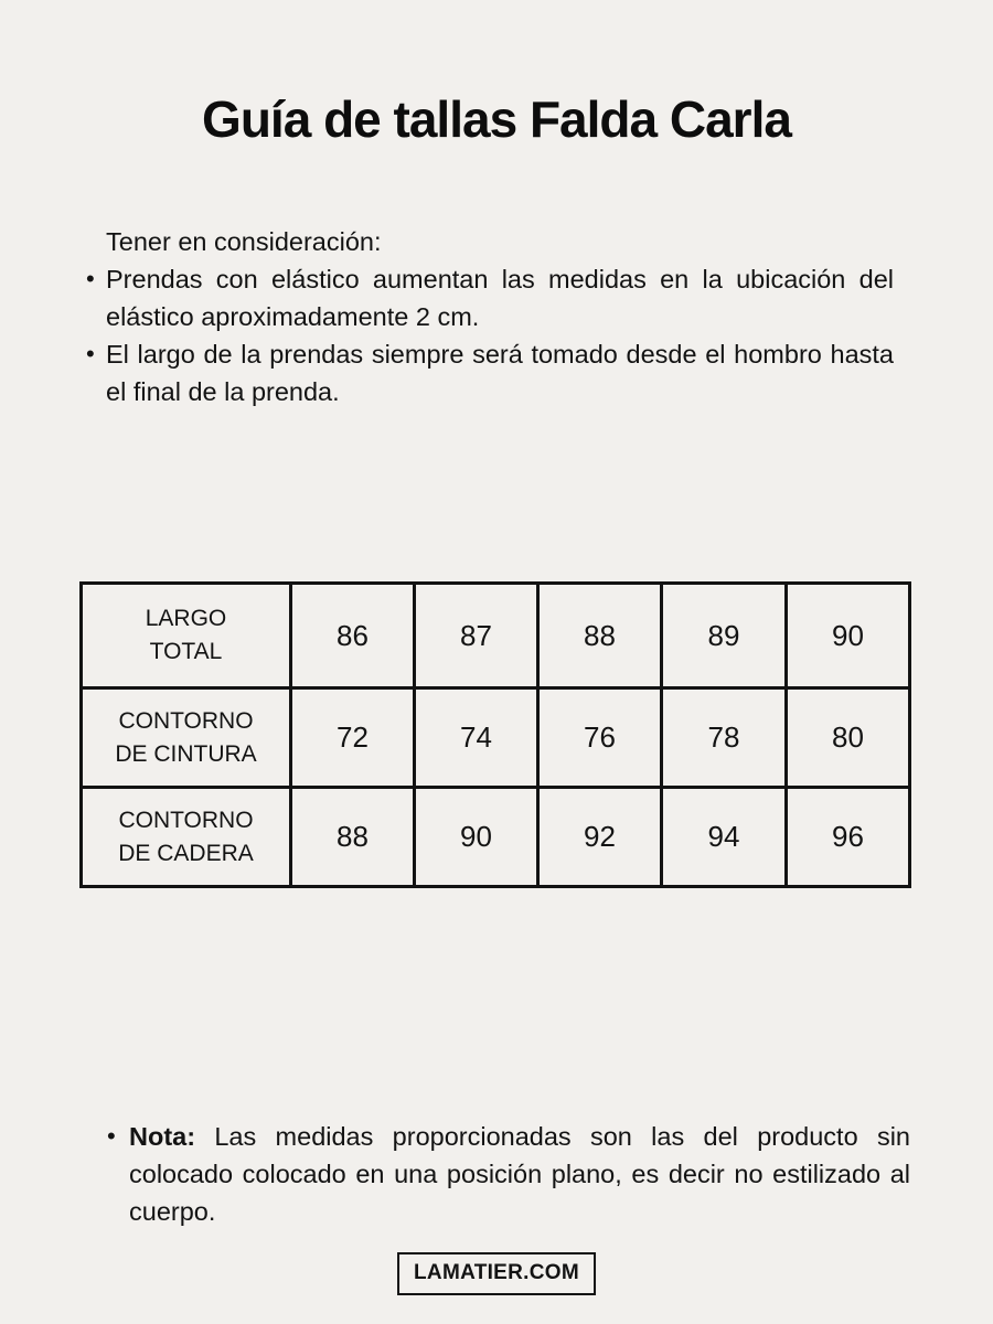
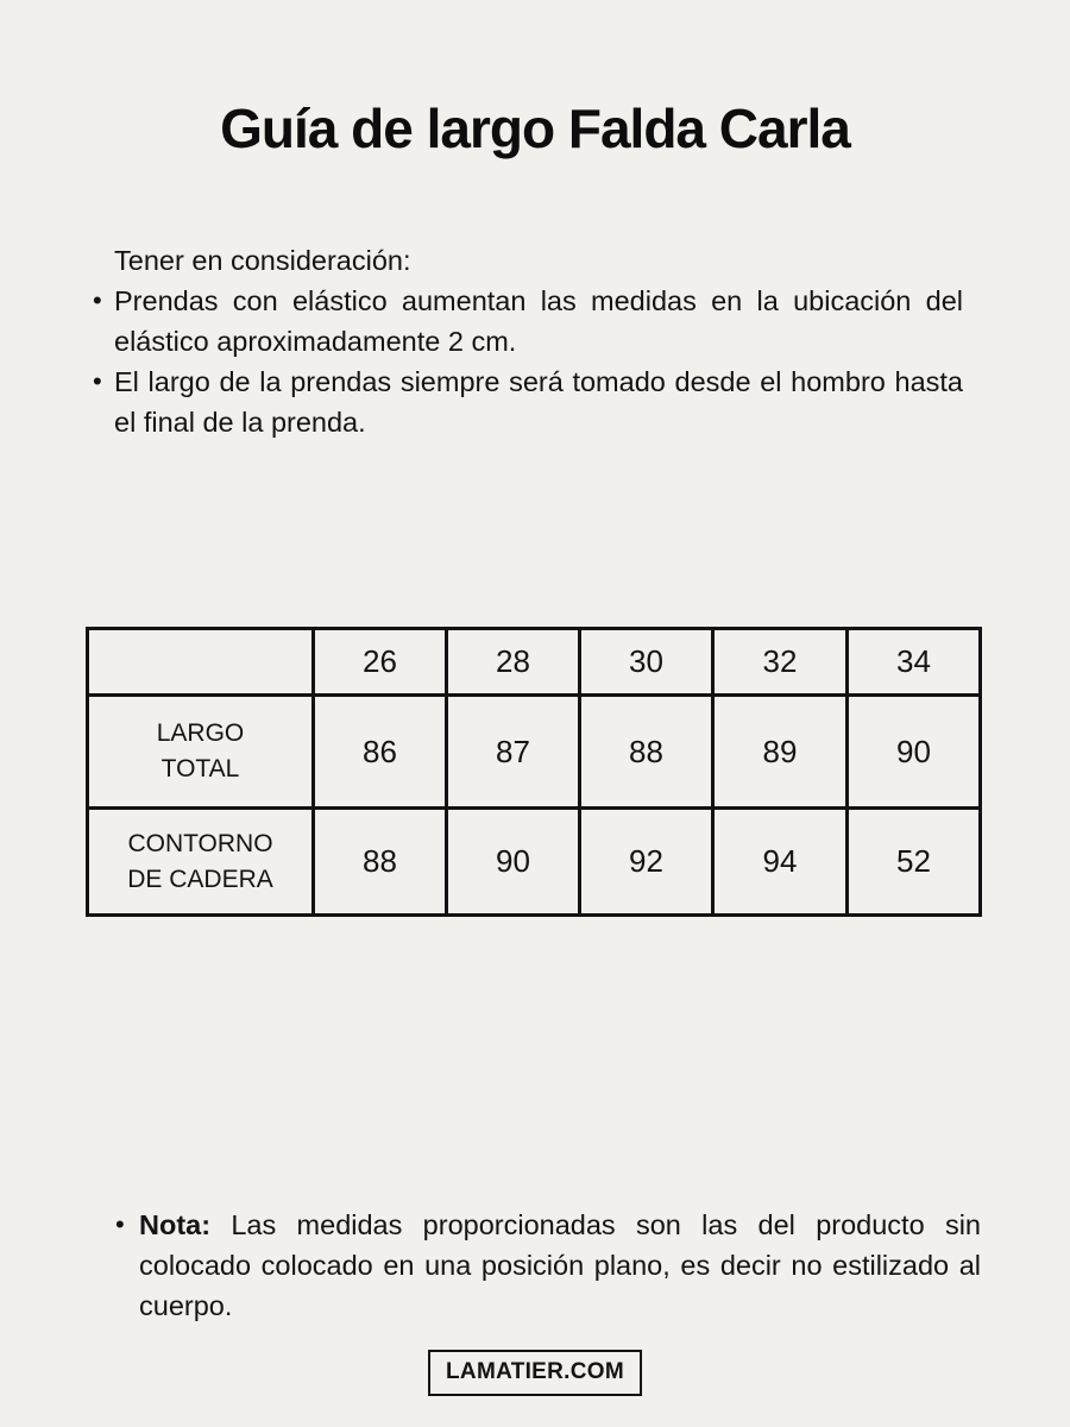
- Guía de tallas Falda Carla
+ Guía de largo Falda Carla
  Tener en consideración:
  •
  Prendas con elástico aumentan las medidas en la ubicación del elástico aproximadamente 2 cm.
  •
  El largo de la prendas siempre será tomado desde el hombro hasta el final de la prenda.
+ 	26	28	30	32	34
  LARGO TOTAL	86	87	88	89	90
- CONTORNO DE CINTURA	72	74	76	78	80
- CONTORNO DE CADERA	88	90	92	94	96
+ CONTORNO DE CADERA	88	90	92	94	52
  •
  Nota: Las medidas proporcionadas son las del producto sin colocado colocado en una posición plano, es decir no estilizado al cuerpo.
  LAMATIER.COM
